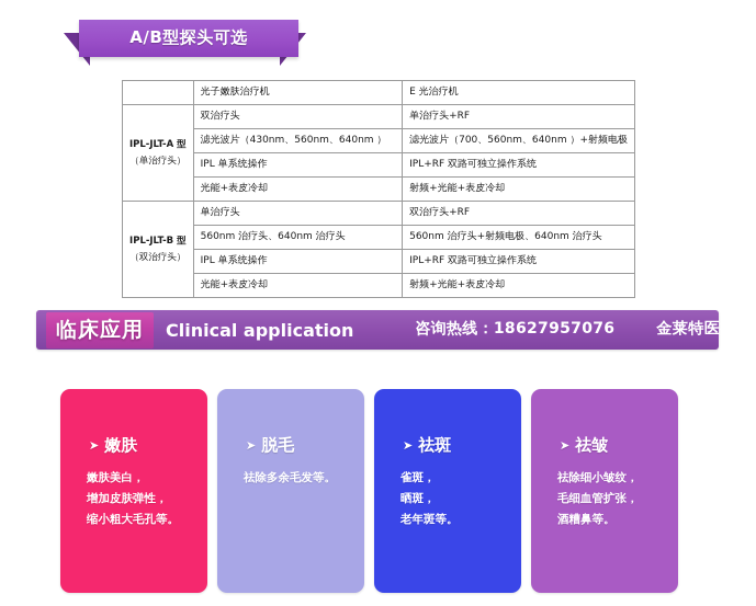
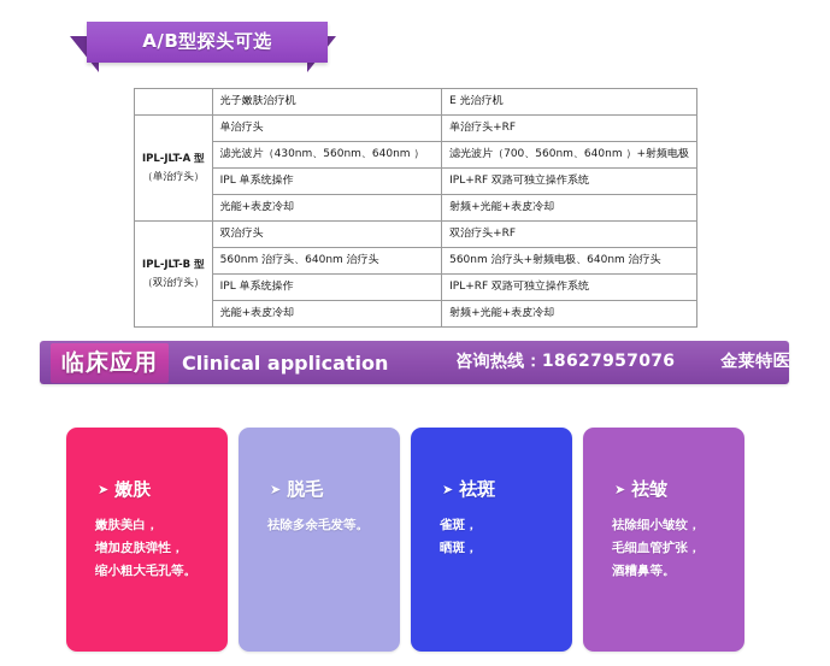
  A/B型探头可选
  	光子嫩肤治疗机	E 光治疗机
- IPL-JLT-A 型 （单治疗头）	双治疗头	单治疗头+RF
+ IPL-JLT-A 型 （单治疗头）	单治疗头	单治疗头+RF
  滤光波片（430nm、560nm、640nm ）	滤光波片（700、560nm、640nm ）+射频电极
  IPL 单系统操作	IPL+RF 双路可独立操作系统
  光能+表皮冷却	射频+光能+表皮冷却
- IPL-JLT-B 型 （双治疗头）	单治疗头	双治疗头+RF
+ IPL-JLT-B 型 （双治疗头）	双治疗头	双治疗头+RF
  560nm 治疗头、640nm 治疗头	560nm 治疗头+射频电极、640nm 治疗头
  IPL 单系统操作	IPL+RF 双路可独立操作系统
  光能+表皮冷却	射频+光能+表皮冷却
  临床应用
  Clinical application
  咨询热线：18627957076
  金莱特医疗
  ➤ 嫩肤
  嫩肤美白，
  增加皮肤弹性，
  缩小粗大毛孔等。
  ➤ 脱毛
  祛除多余毛发等。
  ➤ 祛斑
  雀斑，
  晒斑，
- 老年斑等。
  ➤ 祛皱
  祛除细小皱纹，
  毛细血管扩张，
  酒糟鼻等。
